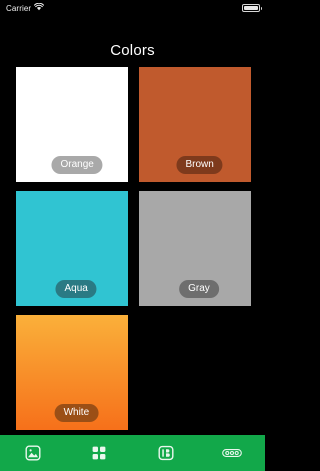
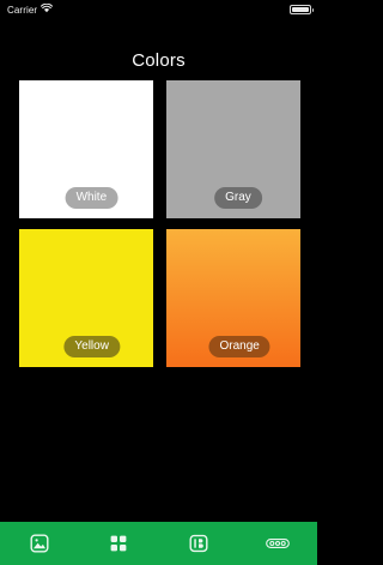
  Carrier
  Colors
- Orange
+ White
- Brown
- Aqua
  Gray
+ Yellow
- White
+ Orange
